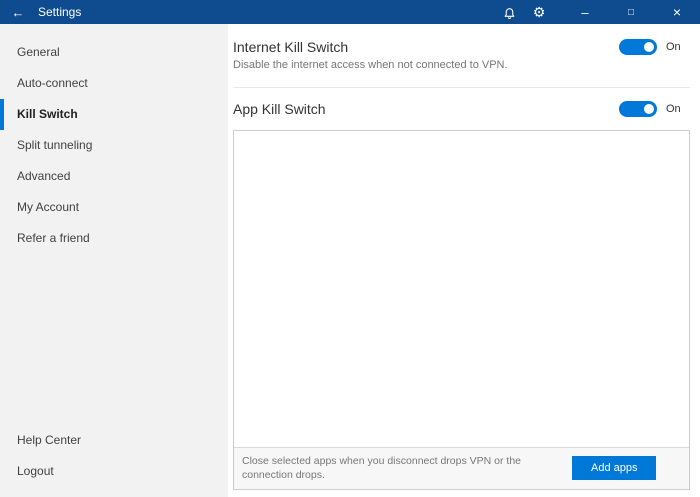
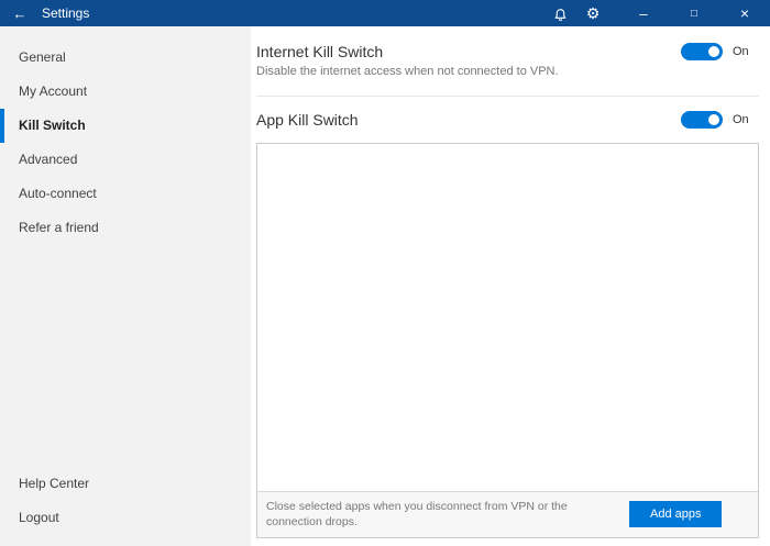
  ←
  Settings
  ⚙
  –
  □
  ×
  General
- Auto-connect
+ My Account
  Kill Switch
- Split tunneling
  Advanced
- My Account
+ Auto-connect
  Refer a friend
  Help Center
  Logout
  Internet Kill Switch
  On
  Disable the internet access when not connected to VPN.
  App Kill Switch
  On
- Close selected apps when you disconnect drops VPN or the connection drops.
+ Close selected apps when you disconnect from VPN or the connection drops.
  Add apps
